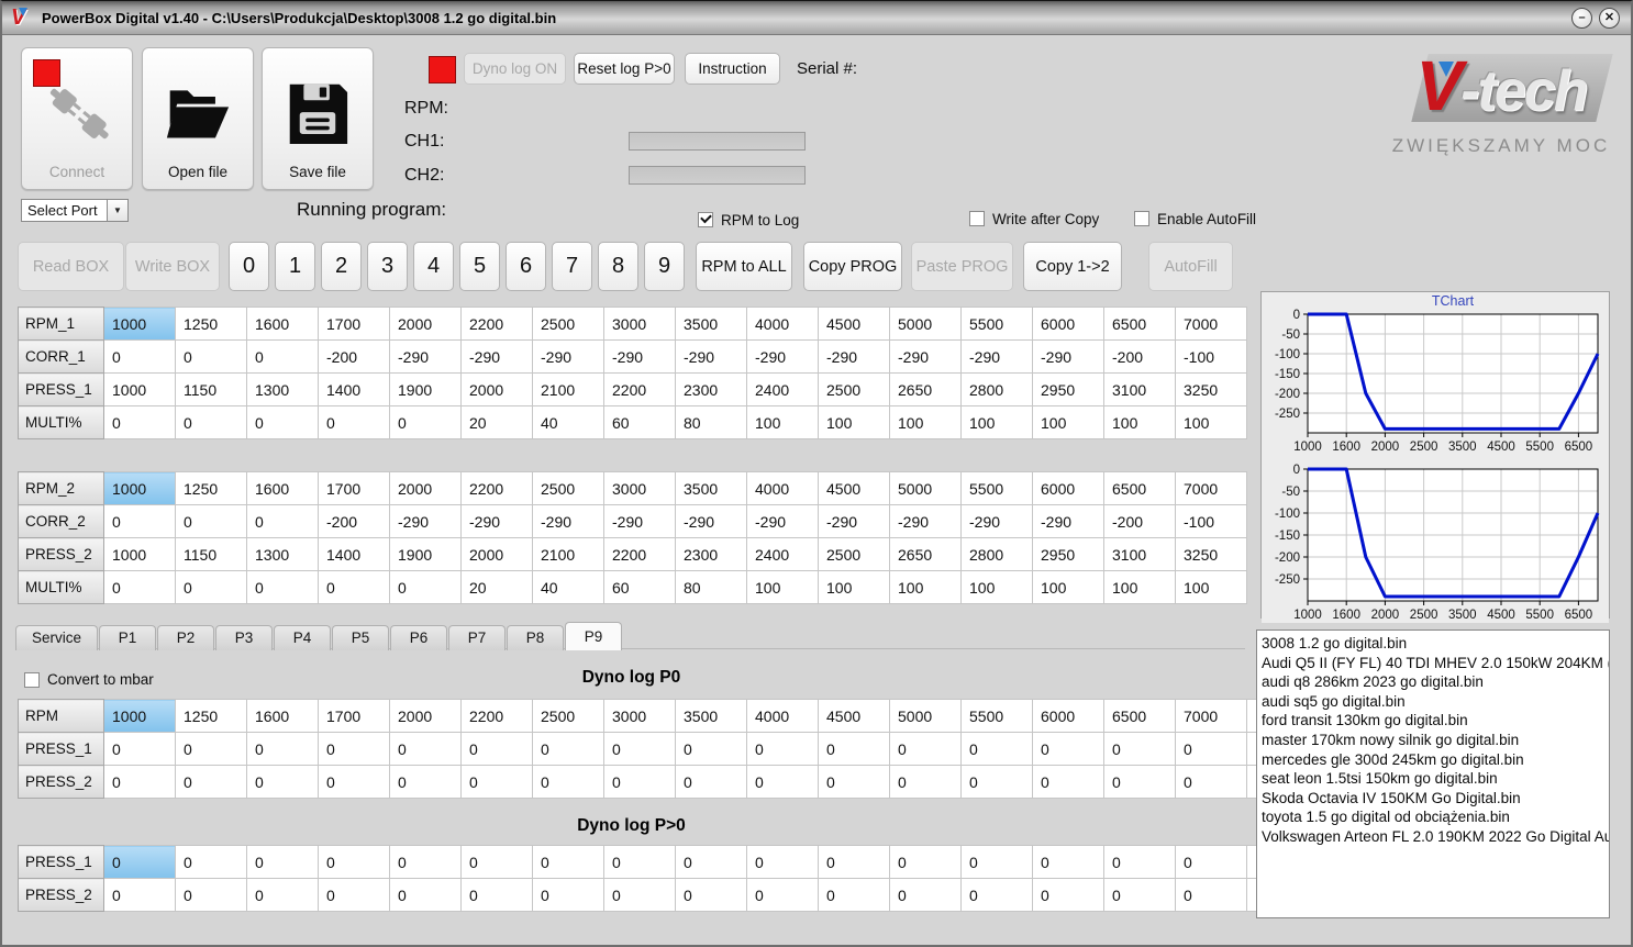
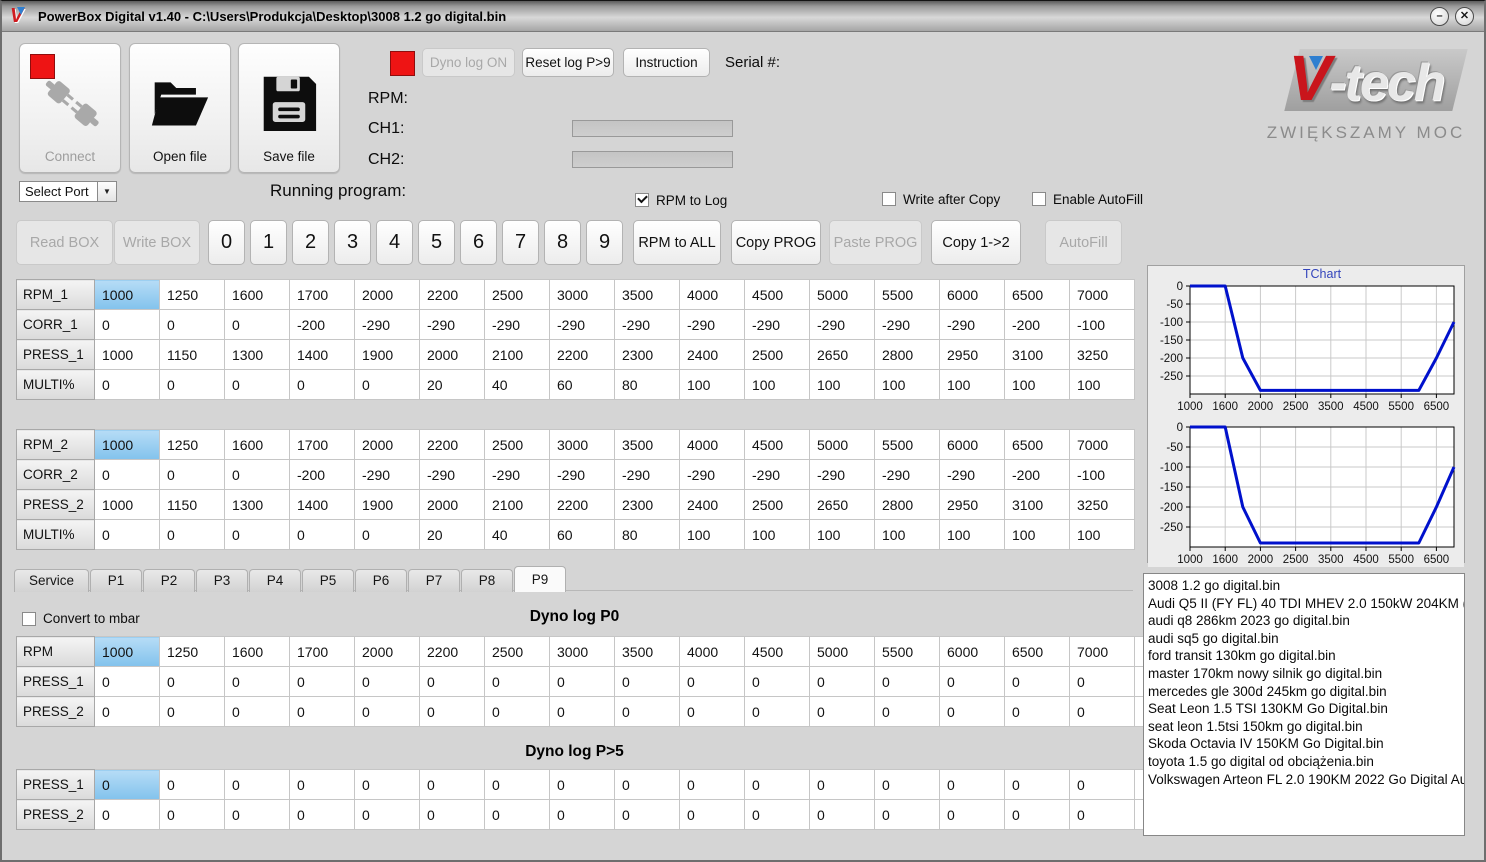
  V
  PowerBox Digital v1.40 - C:\Users\Produkcja\Desktop\3008 1.2 go digital.bin
  –
  ✕
  Connect
  Open file
  Save file
  Dyno log ON
- Reset log P>0
+ Reset log P>9
  Instruction
  Serial #:
  RPM:
  CH1:
  CH2:
  Select Port
  ▼
  Running program:
  RPM to Log
  Write after Copy
  Enable AutoFill
  Read BOX
  Write BOX
  0
  1
  2
  3
  4
  5
  6
  7
  8
  9
  RPM to ALL
  Copy PROG
  Paste PROG
  Copy 1->2
  AutoFill
  RPM_1	1000	1250	1600	1700	2000	2200	2500	3000	3500	4000	4500	5000	5500	6000	6500	7000
  CORR_1	0	0	0	-200	-290	-290	-290	-290	-290	-290	-290	-290	-290	-290	-200	-100
  PRESS_1	1000	1150	1300	1400	1900	2000	2100	2200	2300	2400	2500	2650	2800	2950	3100	3250
  MULTI%	0	0	0	0	0	20	40	60	80	100	100	100	100	100	100	100
  RPM_2	1000	1250	1600	1700	2000	2200	2500	3000	3500	4000	4500	5000	5500	6000	6500	7000
  CORR_2	0	0	0	-200	-290	-290	-290	-290	-290	-290	-290	-290	-290	-290	-200	-100
  PRESS_2	1000	1150	1300	1400	1900	2000	2100	2200	2300	2400	2500	2650	2800	2950	3100	3250
  MULTI%	0	0	0	0	0	20	40	60	80	100	100	100	100	100	100	100
  Service
  P1
  P2
  P3
  P4
  P5
  P6
  P7
  P8
  P9
  Convert to mbar
  Dyno log P0
  RPM	1000	1250	1600	1700	2000	2200	2500	3000	3500	4000	4500	5000	5500	6000	6500	7000
  PRESS_1	0	0	0	0	0	0	0	0	0	0	0	0	0	0	0	0
  PRESS_2	0	0	0	0	0	0	0	0	0	0	0	0	0	0	0	0
- Dyno log P>0
+ Dyno log P>5
  PRESS_1	0	0	0	0	0	0	0	0	0	0	0	0	0	0	0	0
  PRESS_2	0	0	0	0	0	0	0	0	0	0	0	0	0	0	0	0
  0
  -50
  -100
  -150
  -200
  -250
  1000
  1600
  2000
  2500
  3500
  4500
  5500
  6500
  TChart
  0
  -50
  -100
  -150
  -200
  -250
  1000
  1600
  2000
  2500
  3500
  4500
  5500
  6500
  3008 1.2 go digital.bin
  Audi Q5 II (FY FL) 40 TDI MHEV 2.0 150kW 204KM
  audi q8 286km 2023 go digital.bin
  audi sq5 go digital.bin
  ford transit 130km go digital.bin
  master 170km nowy silnik go digital.bin
  mercedes gle 300d 245km go digital.bin
+ Seat Leon 1.5 TSI 130KM Go Digital.bin
  seat leon 1.5tsi 150km go digital.bin
  Skoda Octavia IV 150KM Go Digital.bin
  toyota 1.5 go digital od obciążenia.bin
  Volkswagen Arteon FL 2.0 190KM 2022 Go Digital Au
  V-tech
  ZWIĘKSZAMY MOC
